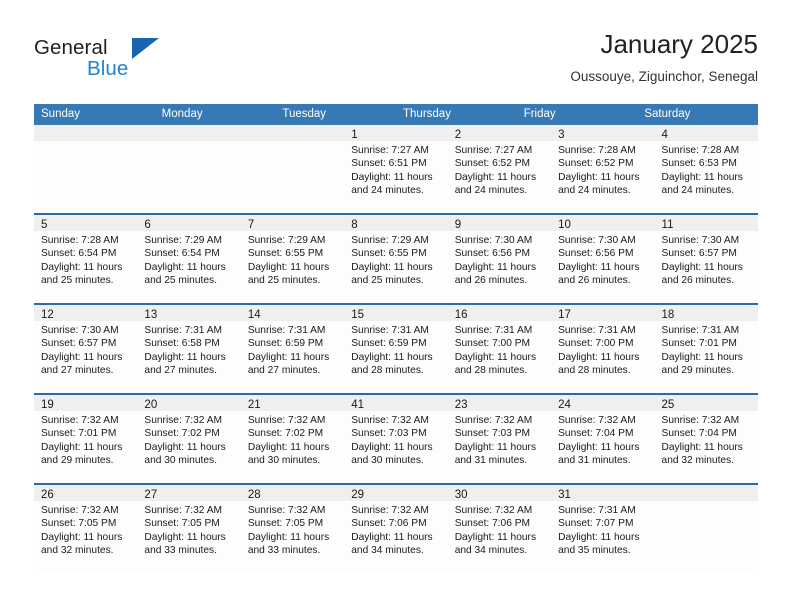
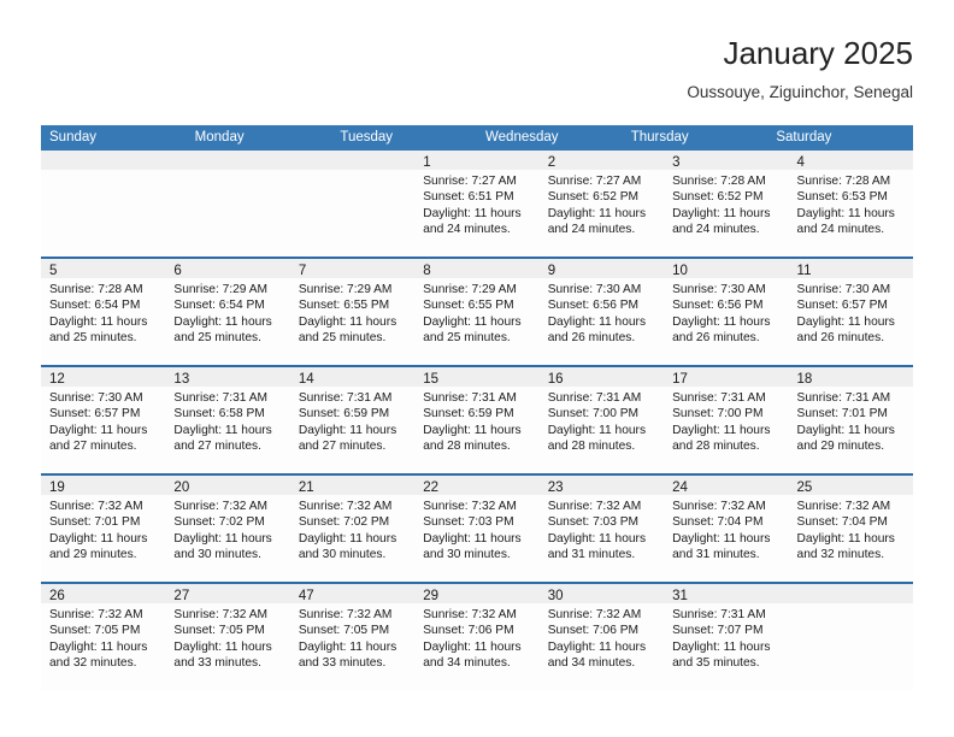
- General
- Blue
  January 2025
  Oussouye, Ziguinchor, Senegal
  Sunday
  Monday
  Tuesday
+ Wednesday
  Thursday
- Friday
  Saturday
  1
  Sunrise: 7:27 AM
  Sunset: 6:51 PM
  Daylight: 11 hours
  and 24 minutes.
  2
  Sunrise: 7:27 AM
  Sunset: 6:52 PM
  Daylight: 11 hours
  and 24 minutes.
  3
  Sunrise: 7:28 AM
  Sunset: 6:52 PM
  Daylight: 11 hours
  and 24 minutes.
  4
  Sunrise: 7:28 AM
  Sunset: 6:53 PM
  Daylight: 11 hours
  and 24 minutes.
  5
  Sunrise: 7:28 AM
  Sunset: 6:54 PM
  Daylight: 11 hours
  and 25 minutes.
  6
  Sunrise: 7:29 AM
  Sunset: 6:54 PM
  Daylight: 11 hours
  and 25 minutes.
  7
  Sunrise: 7:29 AM
  Sunset: 6:55 PM
  Daylight: 11 hours
  and 25 minutes.
  8
  Sunrise: 7:29 AM
  Sunset: 6:55 PM
  Daylight: 11 hours
  and 25 minutes.
  9
  Sunrise: 7:30 AM
  Sunset: 6:56 PM
  Daylight: 11 hours
  and 26 minutes.
  10
  Sunrise: 7:30 AM
  Sunset: 6:56 PM
  Daylight: 11 hours
  and 26 minutes.
  11
  Sunrise: 7:30 AM
  Sunset: 6:57 PM
  Daylight: 11 hours
  and 26 minutes.
  12
  Sunrise: 7:30 AM
  Sunset: 6:57 PM
  Daylight: 11 hours
  and 27 minutes.
  13
  Sunrise: 7:31 AM
  Sunset: 6:58 PM
  Daylight: 11 hours
  and 27 minutes.
  14
  Sunrise: 7:31 AM
  Sunset: 6:59 PM
  Daylight: 11 hours
  and 27 minutes.
  15
  Sunrise: 7:31 AM
  Sunset: 6:59 PM
  Daylight: 11 hours
  and 28 minutes.
  16
  Sunrise: 7:31 AM
  Sunset: 7:00 PM
  Daylight: 11 hours
  and 28 minutes.
  17
  Sunrise: 7:31 AM
  Sunset: 7:00 PM
  Daylight: 11 hours
  and 28 minutes.
  18
  Sunrise: 7:31 AM
  Sunset: 7:01 PM
  Daylight: 11 hours
  and 29 minutes.
  19
  Sunrise: 7:32 AM
  Sunset: 7:01 PM
  Daylight: 11 hours
  and 29 minutes.
  20
  Sunrise: 7:32 AM
  Sunset: 7:02 PM
  Daylight: 11 hours
  and 30 minutes.
  21
  Sunrise: 7:32 AM
  Sunset: 7:02 PM
  Daylight: 11 hours
  and 30 minutes.
- 41
+ 22
  Sunrise: 7:32 AM
  Sunset: 7:03 PM
  Daylight: 11 hours
  and 30 minutes.
  23
  Sunrise: 7:32 AM
  Sunset: 7:03 PM
  Daylight: 11 hours
  and 31 minutes.
  24
  Sunrise: 7:32 AM
  Sunset: 7:04 PM
  Daylight: 11 hours
  and 31 minutes.
  25
  Sunrise: 7:32 AM
  Sunset: 7:04 PM
  Daylight: 11 hours
  and 32 minutes.
  26
  Sunrise: 7:32 AM
  Sunset: 7:05 PM
  Daylight: 11 hours
  and 32 minutes.
  27
  Sunrise: 7:32 AM
  Sunset: 7:05 PM
  Daylight: 11 hours
  and 33 minutes.
- 28
+ 47
  Sunrise: 7:32 AM
  Sunset: 7:05 PM
  Daylight: 11 hours
  and 33 minutes.
  29
  Sunrise: 7:32 AM
  Sunset: 7:06 PM
  Daylight: 11 hours
  and 34 minutes.
  30
  Sunrise: 7:32 AM
  Sunset: 7:06 PM
  Daylight: 11 hours
  and 34 minutes.
  31
  Sunrise: 7:31 AM
  Sunset: 7:07 PM
  Daylight: 11 hours
  and 35 minutes.
